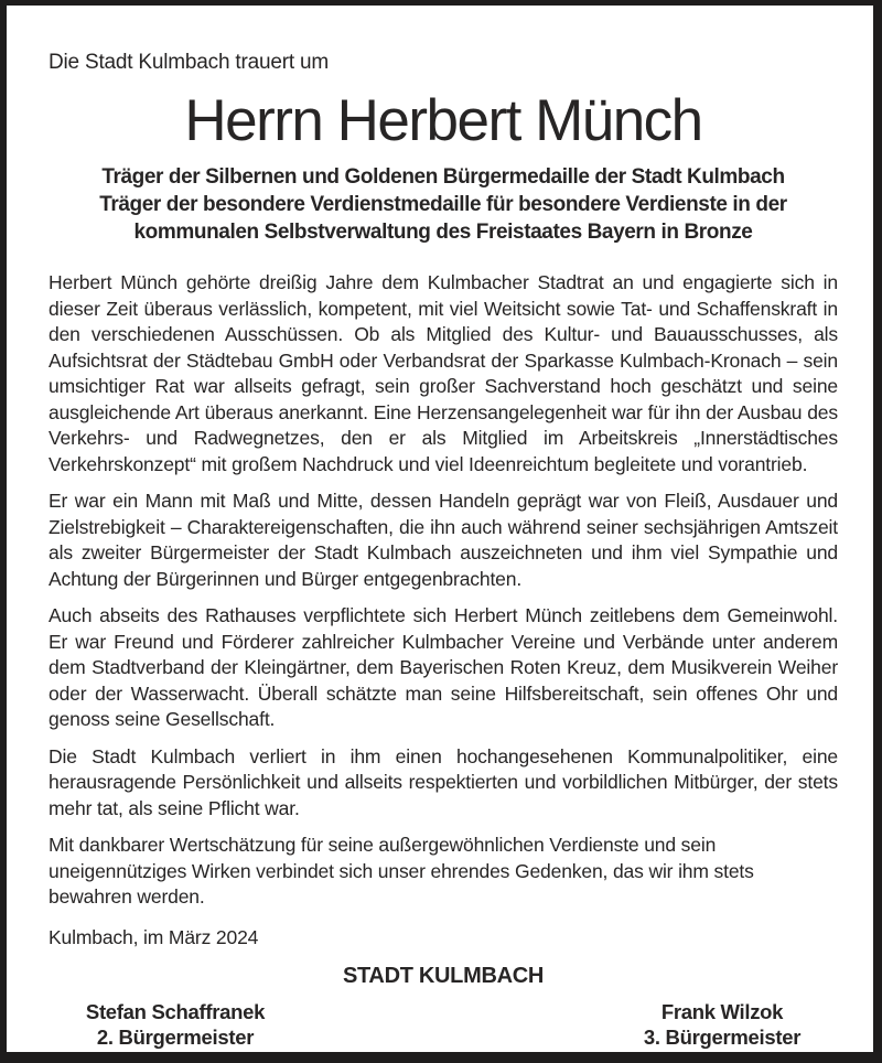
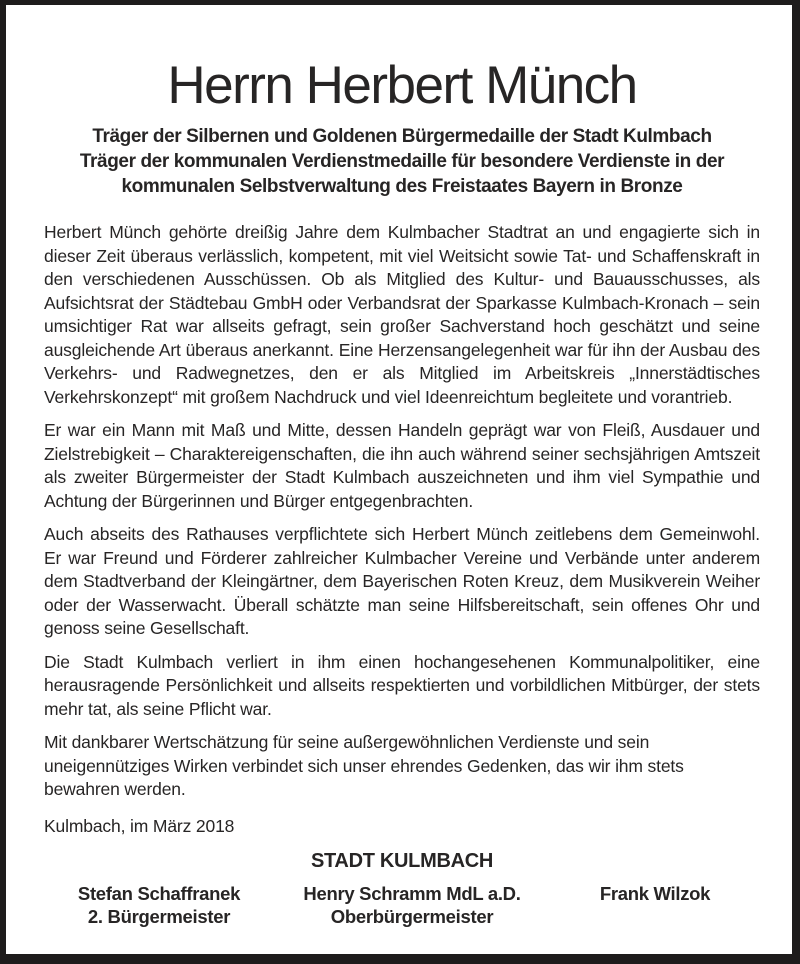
- Die Stadt Kulmbach trauert um
  Herrn Herbert Münch
  Träger der Silbernen und Goldenen Bürgermedaille der Stadt Kulmbach
- Träger der besondere Verdienstmedaille für besondere Verdienste in der kommunalen Selbstverwaltung des Freistaates Bayern in Bronze
+ Träger der kommunalen Verdienstmedaille für besondere Verdienste in der kommunalen Selbstverwaltung des Freistaates Bayern in Bronze
  Herbert Münch gehörte dreißig Jahre dem Kulmbacher Stadtrat an und engagierte sich in dieser Zeit überaus verlässlich, kompetent, mit viel Weitsicht sowie Tat- und Schaffenskraft in den verschiedenen Ausschüssen. Ob als Mitglied des Kultur- und Bauausschusses, als Aufsichtsrat der Städtebau GmbH oder Verbandsrat der Sparkasse Kulmbach-Kronach – sein umsichtiger Rat war allseits gefragt, sein großer Sachverstand hoch geschätzt und seine ausgleichende Art überaus anerkannt. Eine Herzensangelegenheit war für ihn der Ausbau des Verkehrs- und Radwegnetzes, den er als Mitglied im Arbeitskreis „Innerstädtisches Verkehrskonzept“ mit großem Nachdruck und viel Ideenreichtum begleitete und vorantrieb.
  Er war ein Mann mit Maß und Mitte, dessen Handeln geprägt war von Fleiß, Ausdauer und Zielstrebigkeit – Charaktereigenschaften, die ihn auch während seiner sechsjährigen Amtszeit als zweiter Bürgermeister der Stadt Kulmbach auszeichneten und ihm viel Sympathie und Achtung der Bürgerinnen und Bürger entgegenbrachten.
  Auch abseits des Rathauses verpflichtete sich Herbert Münch zeitlebens dem Gemeinwohl. Er war Freund und Förderer zahlreicher Kulmbacher Vereine und Verbände unter anderem dem Stadtverband der Kleingärtner, dem Bayerischen Roten Kreuz, dem Musikverein Weiher oder der Wasserwacht. Überall schätzte man seine Hilfsbereitschaft, sein offenes Ohr und genoss seine Gesellschaft.
  Die Stadt Kulmbach verliert in ihm einen hochangesehenen Kommunalpolitiker, eine herausragende Persönlichkeit und allseits respektierten und vorbildlichen Mitbürger, der stets mehr tat, als seine Pflicht war.
  Mit dankbarer Wertschätzung für seine außergewöhnlichen Verdienste und sein uneigennütziges Wirken verbindet sich unser ehrendes Gedenken, das wir ihm stets bewahren werden.
- Kulmbach, im März 2024
+ Kulmbach, im März 2018
  STADT KULMBACH
  Stefan Schaffranek
  2. Bürgermeister
+ Henry Schramm MdL a.D.
+ Oberbürgermeister
  Frank Wilzok
- 3. Bürgermeister
